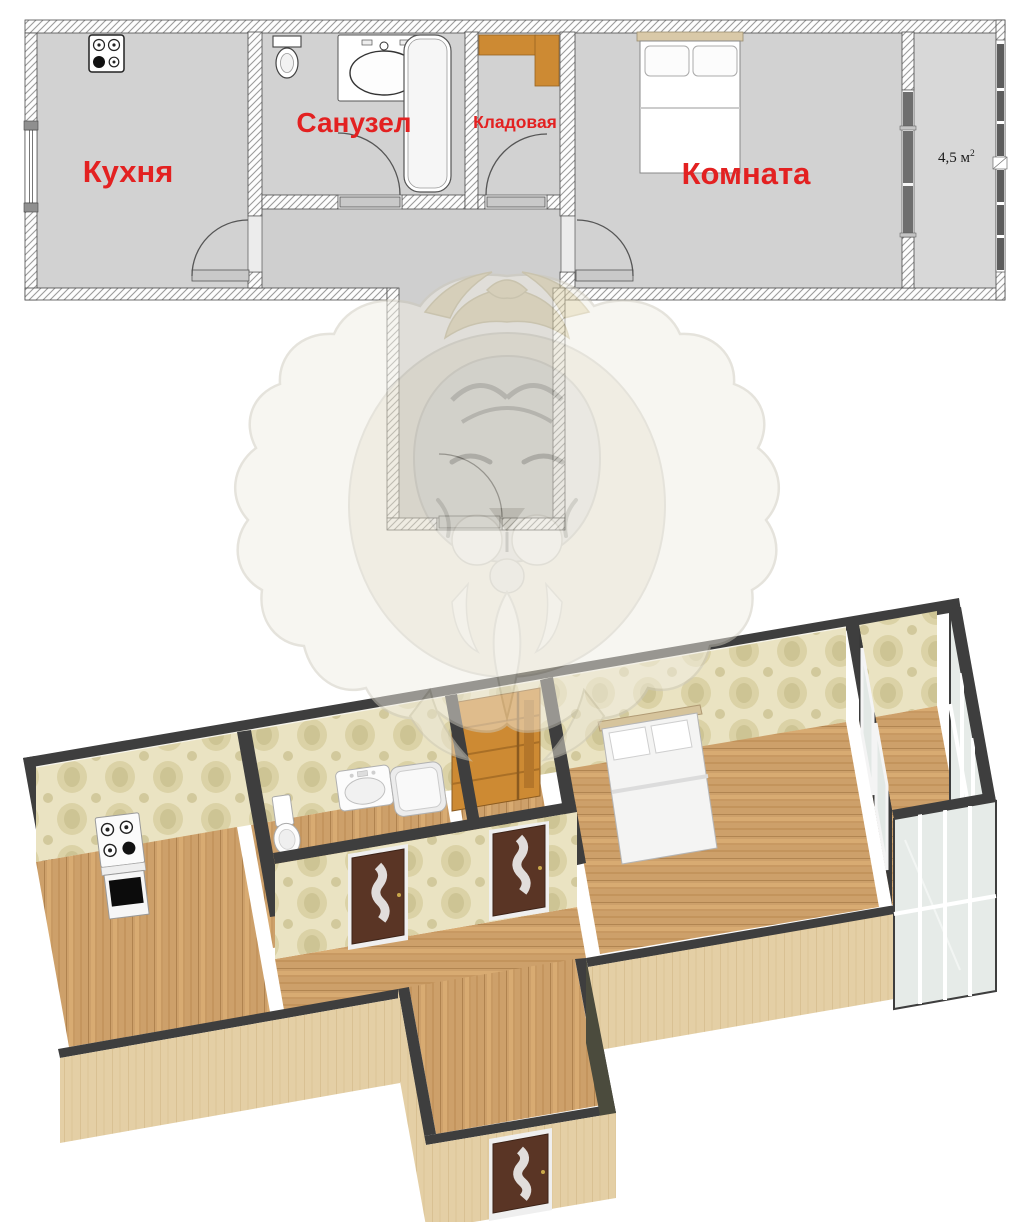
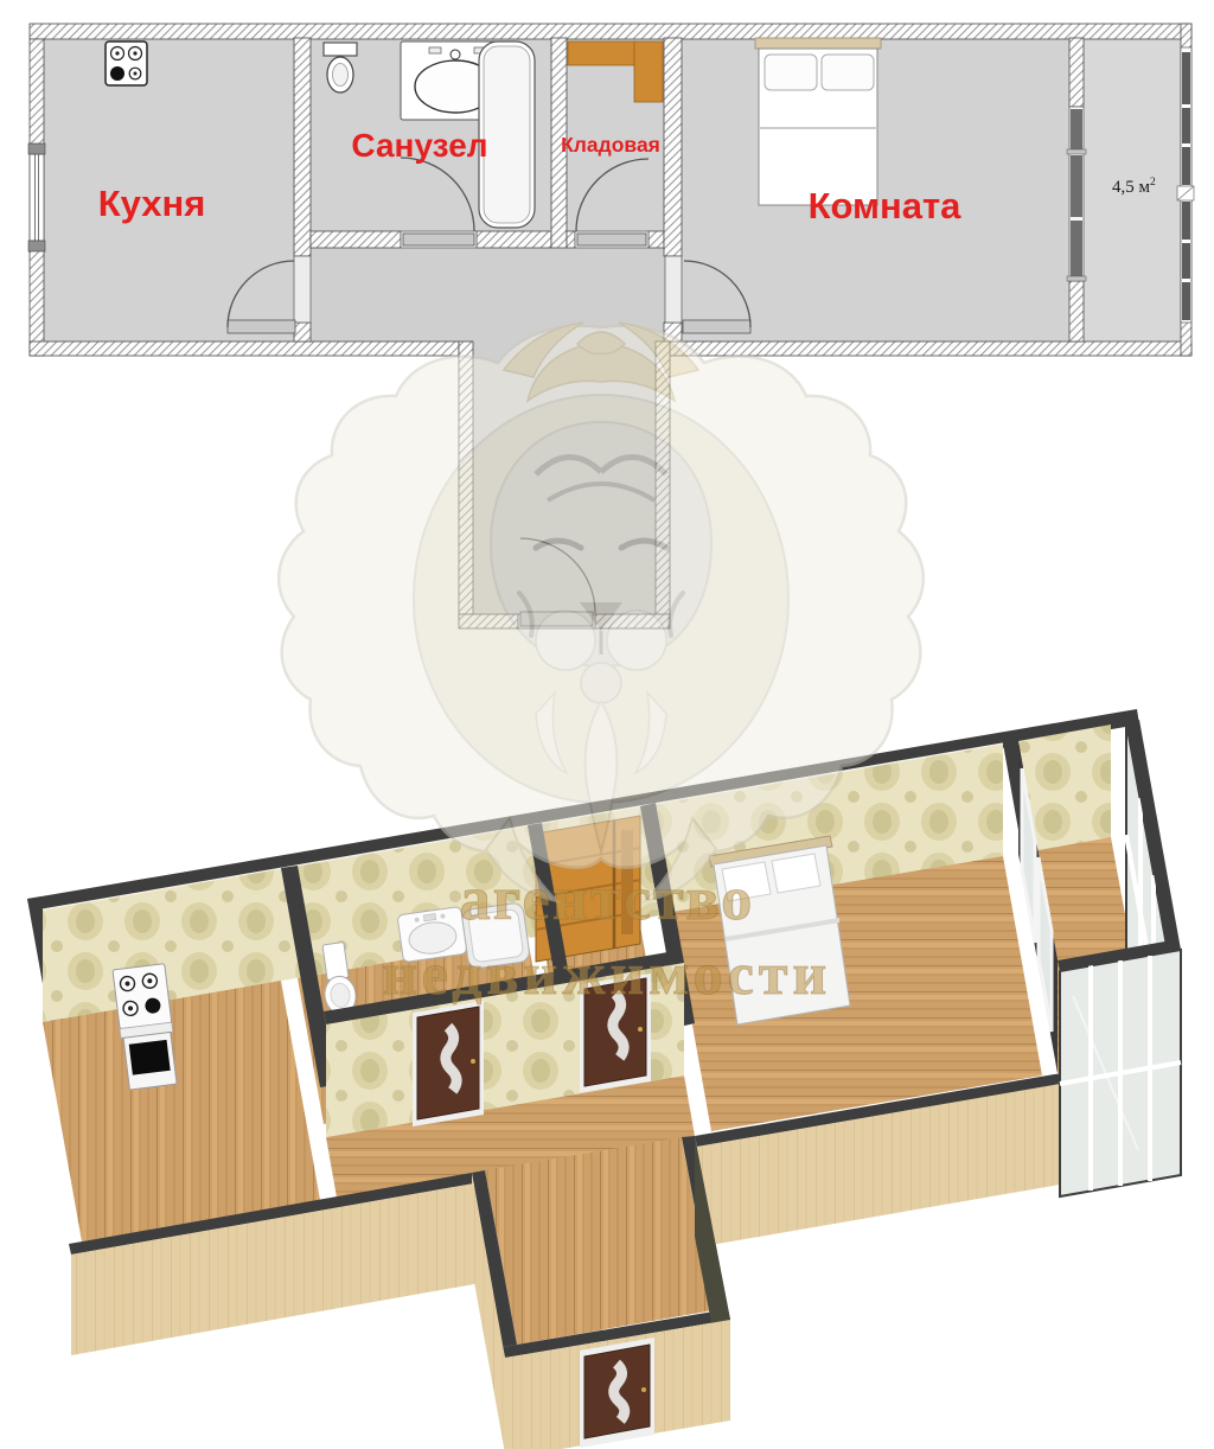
  Кухня
  Санузел
  Кладовая
  Комната
  4,5 м2
+ агентство
+ недвижимости
